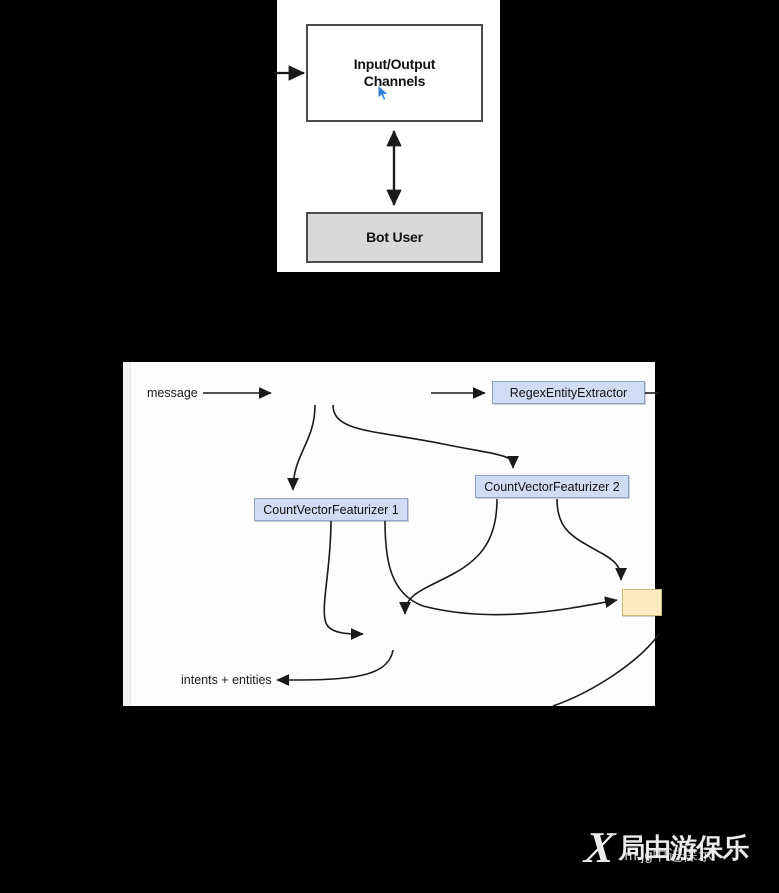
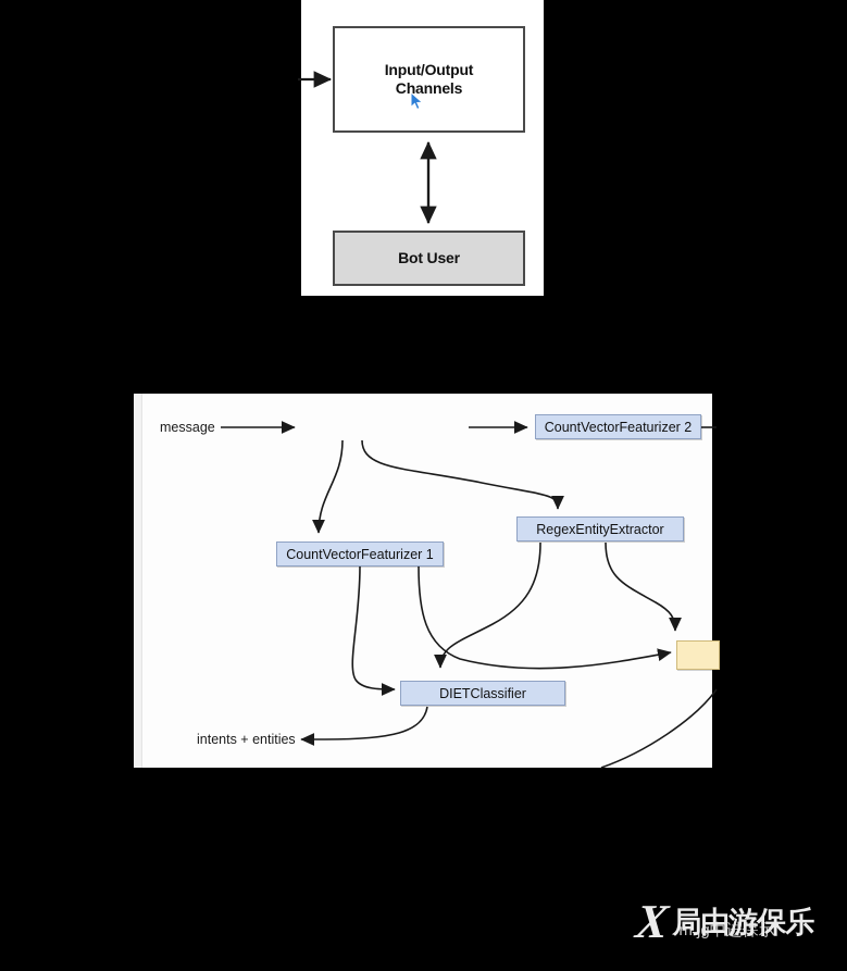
  Input/Output
  Channels
  Bot User
  message
  intents + entities
- RegexEntityExtractor
+ CountVectorFeaturizer 2
  CountVectorFeaturizer 1
- CountVectorFeaturizer 2
+ RegexEntityExtractor
+ DIETClassifier
  局由游保乐
  m.jg中进保示
